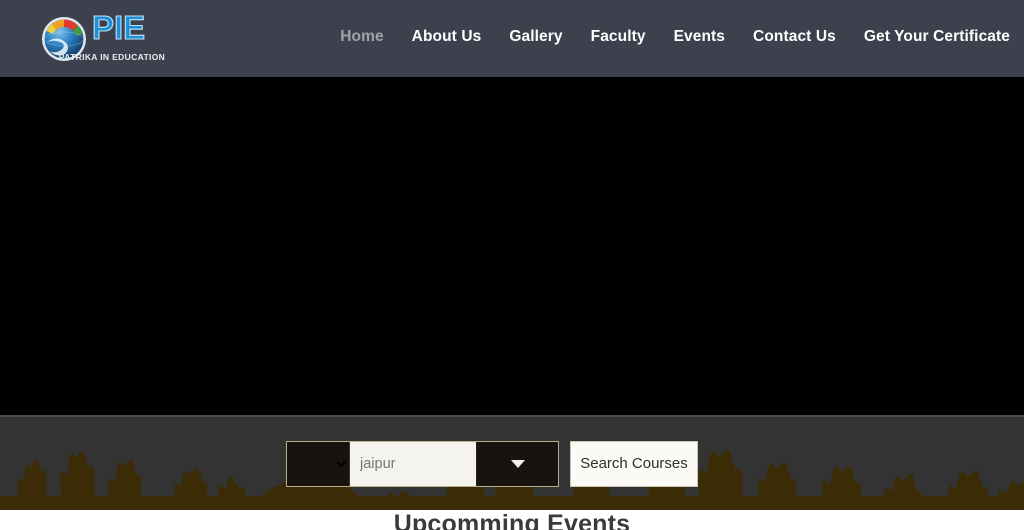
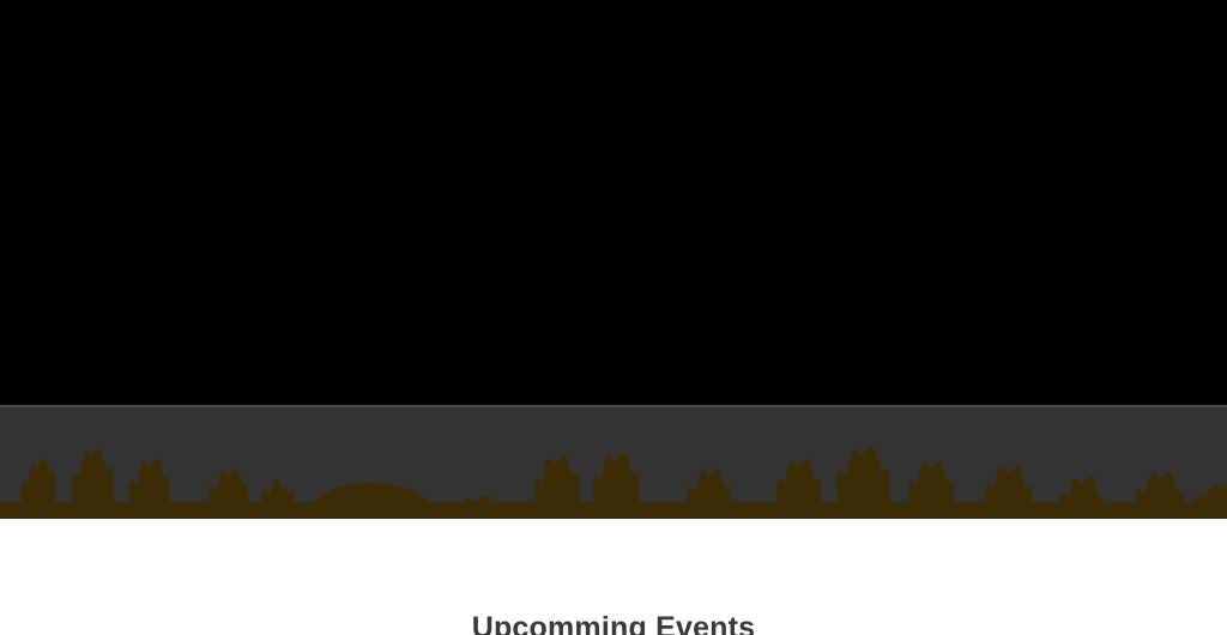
- PIE
- PATRIKA IN EDUCATION
- Home
- About Us
- Gallery
- Faculty
- Events
- Contact Us
- Get Your Certificate
- jaipur
- Search Courses
  Upcomming Events
